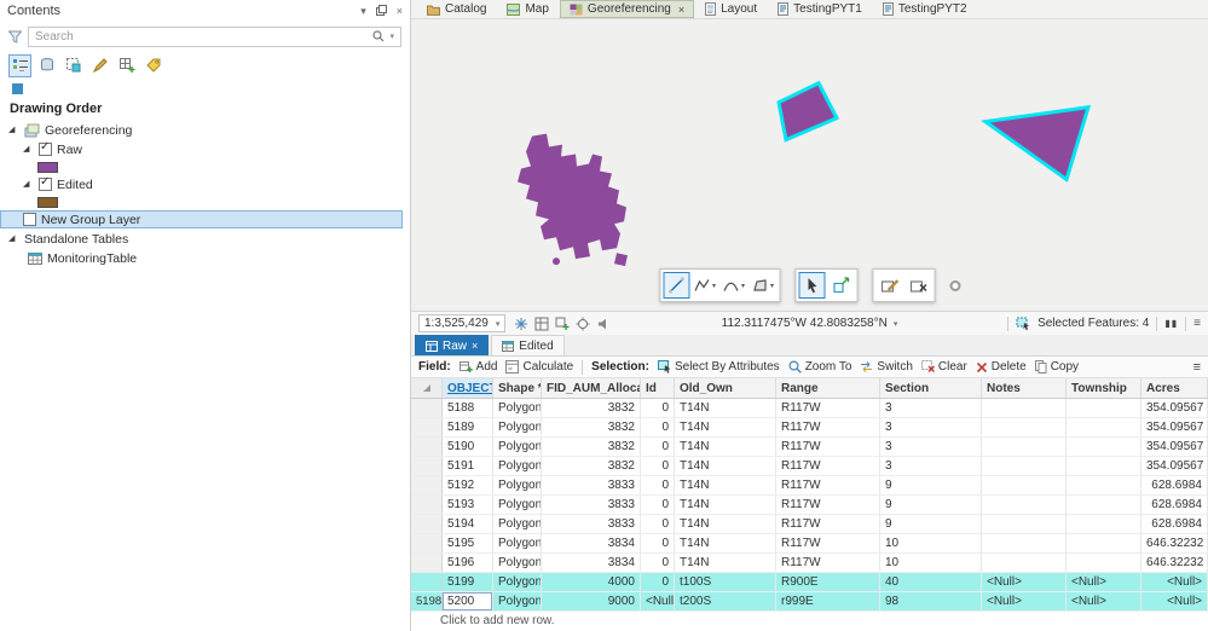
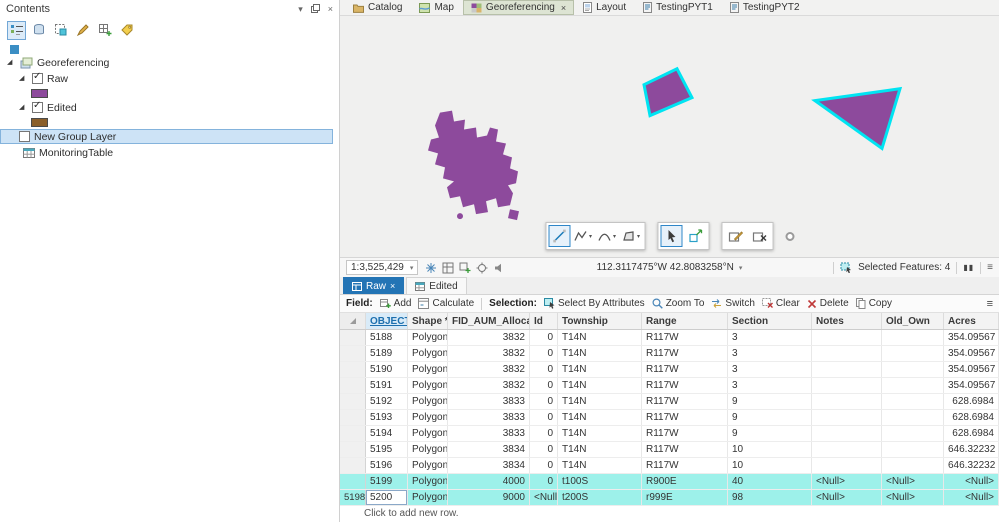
  Contents
  ▾
  ×
- Search
- Drawing Order
  Georeferencing
  ✓
  Raw
  ✓
  Edited
  New Group Layer
- Standalone Tables
  MonitoringTable
  Catalog
  Map
  Georeferencing
  ×
  Layout
  TestingPYT1
  TestingPYT2
  1:3,525,429
  112.3117475°W 42.8083258°N
  Selected Features: 4
  ▮▮
  ≡
  Raw
  ×
  Edited
  Field:
  Add
  Calculate
  Selection:
  Select By Attributes
  Zoom To
  Switch
  Clear
  Delete
  Copy
  ≡
  Shape *
  FID_AUM_Alloca
  Id
- Old_Own
+ Township
  Range
  Section
  Notes
- Township
+ Old_Own
  Acres
  5188
  Polygon
  3832
  0
  T14N
  R117W
  3
  354.09567
  5189
  Polygon
  3832
  0
  T14N
  R117W
  3
  354.09567
  5190
  Polygon
  3832
  0
  T14N
  R117W
  3
  354.09567
  5191
  Polygon
  3832
  0
  T14N
  R117W
  3
  354.09567
  5192
  Polygon
  3833
  0
  T14N
  R117W
  9
  628.6984
  5193
  Polygon
  3833
  0
  T14N
  R117W
  9
  628.6984
  5194
  Polygon
  3833
  0
  T14N
  R117W
  9
  628.6984
  5195
  Polygon
  3834
  0
  T14N
  R117W
  10
  646.32232
  5196
  Polygon
  3834
  0
  T14N
  R117W
  10
  646.32232
  5199
  Polygon
  4000
  0
  t100S
  R900E
  40
  <Null>
  <Null>
  <Null>
  5198
  5200
  Polygon
  9000
  <Null
  t200S
  r999E
  98
  <Null>
  <Null>
  <Null>
  Click to add new row.
